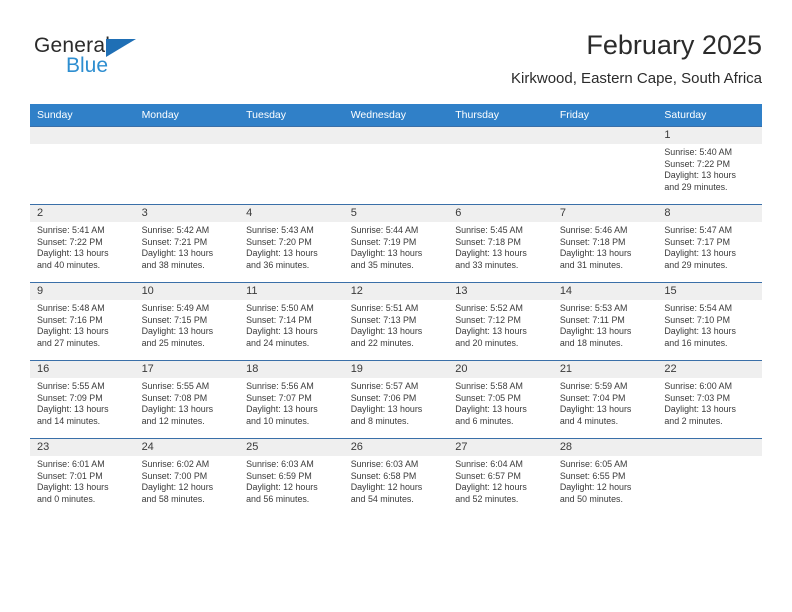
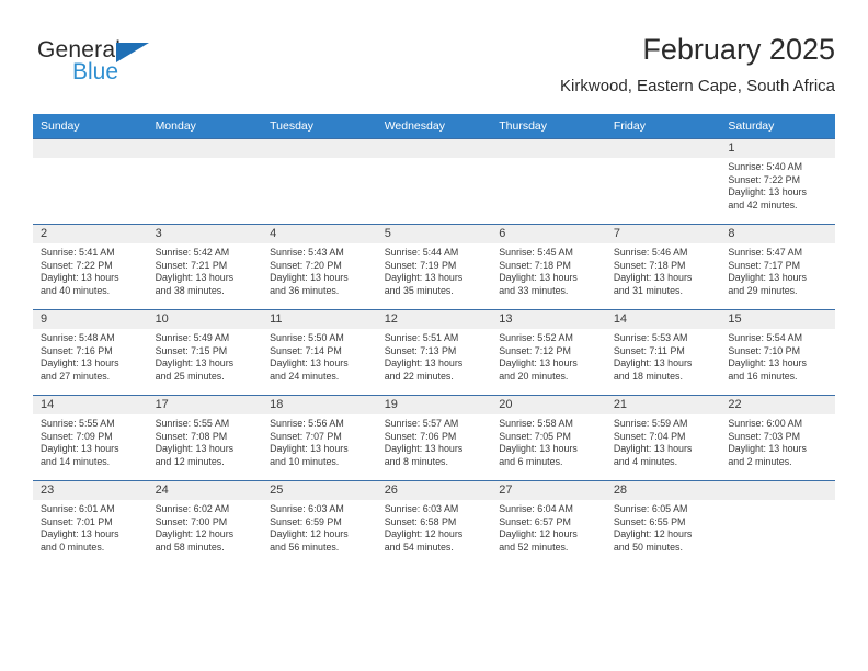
  General
  Blue
  February 2025
  Kirkwood, Eastern Cape, South Africa
  Sunday	Monday	Tuesday	Wednesday	Thursday	Friday	Saturday
- 						1Sunrise: 5:40 AMSunset: 7:22 PMDaylight: 13 hoursand 29 minutes.
+ 						1Sunrise: 5:40 AMSunset: 7:22 PMDaylight: 13 hoursand 42 minutes.
  2Sunrise: 5:41 AMSunset: 7:22 PMDaylight: 13 hoursand 40 minutes.	3Sunrise: 5:42 AMSunset: 7:21 PMDaylight: 13 hoursand 38 minutes.	4Sunrise: 5:43 AMSunset: 7:20 PMDaylight: 13 hoursand 36 minutes.	5Sunrise: 5:44 AMSunset: 7:19 PMDaylight: 13 hoursand 35 minutes.	6Sunrise: 5:45 AMSunset: 7:18 PMDaylight: 13 hoursand 33 minutes.	7Sunrise: 5:46 AMSunset: 7:18 PMDaylight: 13 hoursand 31 minutes.	8Sunrise: 5:47 AMSunset: 7:17 PMDaylight: 13 hoursand 29 minutes.
  9Sunrise: 5:48 AMSunset: 7:16 PMDaylight: 13 hoursand 27 minutes.	10Sunrise: 5:49 AMSunset: 7:15 PMDaylight: 13 hoursand 25 minutes.	11Sunrise: 5:50 AMSunset: 7:14 PMDaylight: 13 hoursand 24 minutes.	12Sunrise: 5:51 AMSunset: 7:13 PMDaylight: 13 hoursand 22 minutes.	13Sunrise: 5:52 AMSunset: 7:12 PMDaylight: 13 hoursand 20 minutes.	14Sunrise: 5:53 AMSunset: 7:11 PMDaylight: 13 hoursand 18 minutes.	15Sunrise: 5:54 AMSunset: 7:10 PMDaylight: 13 hoursand 16 minutes.
- 16Sunrise: 5:55 AMSunset: 7:09 PMDaylight: 13 hoursand 14 minutes.	17Sunrise: 5:55 AMSunset: 7:08 PMDaylight: 13 hoursand 12 minutes.	18Sunrise: 5:56 AMSunset: 7:07 PMDaylight: 13 hoursand 10 minutes.	19Sunrise: 5:57 AMSunset: 7:06 PMDaylight: 13 hoursand 8 minutes.	20Sunrise: 5:58 AMSunset: 7:05 PMDaylight: 13 hoursand 6 minutes.	21Sunrise: 5:59 AMSunset: 7:04 PMDaylight: 13 hoursand 4 minutes.	22Sunrise: 6:00 AMSunset: 7:03 PMDaylight: 13 hoursand 2 minutes.
+ 14Sunrise: 5:55 AMSunset: 7:09 PMDaylight: 13 hoursand 14 minutes.	17Sunrise: 5:55 AMSunset: 7:08 PMDaylight: 13 hoursand 12 minutes.	18Sunrise: 5:56 AMSunset: 7:07 PMDaylight: 13 hoursand 10 minutes.	19Sunrise: 5:57 AMSunset: 7:06 PMDaylight: 13 hoursand 8 minutes.	20Sunrise: 5:58 AMSunset: 7:05 PMDaylight: 13 hoursand 6 minutes.	21Sunrise: 5:59 AMSunset: 7:04 PMDaylight: 13 hoursand 4 minutes.	22Sunrise: 6:00 AMSunset: 7:03 PMDaylight: 13 hoursand 2 minutes.
  23Sunrise: 6:01 AMSunset: 7:01 PMDaylight: 13 hoursand 0 minutes.	24Sunrise: 6:02 AMSunset: 7:00 PMDaylight: 12 hoursand 58 minutes.	25Sunrise: 6:03 AMSunset: 6:59 PMDaylight: 12 hoursand 56 minutes.	26Sunrise: 6:03 AMSunset: 6:58 PMDaylight: 12 hoursand 54 minutes.	27Sunrise: 6:04 AMSunset: 6:57 PMDaylight: 12 hoursand 52 minutes.	28Sunrise: 6:05 AMSunset: 6:55 PMDaylight: 12 hoursand 50 minutes.
